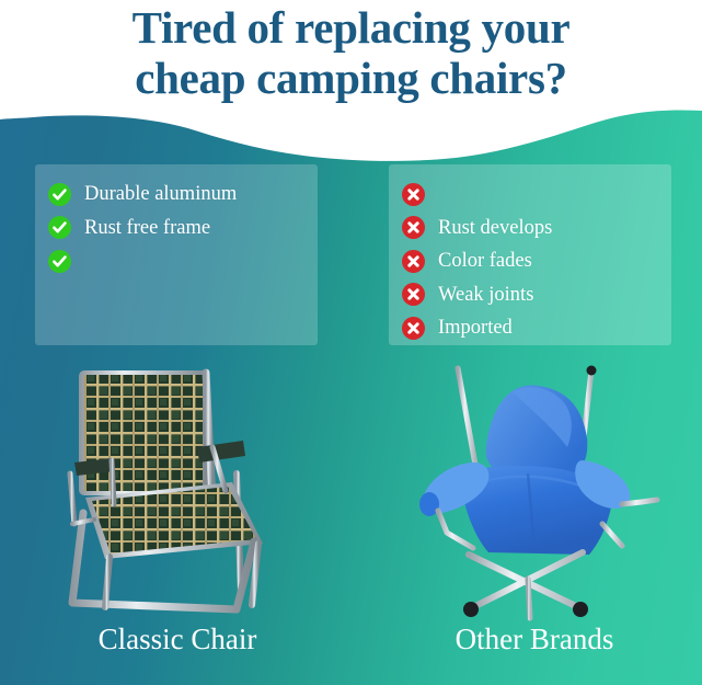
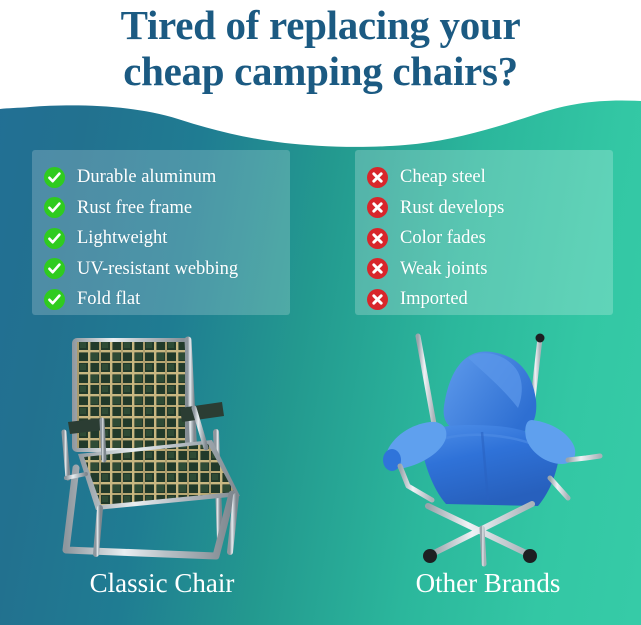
  Tired of replacing your
  cheap camping chairs?
  Durable aluminum
  Rust free frame
+ Lightweight
+ UV-resistant webbing
+ Fold flat
+ Cheap steel
  Rust develops
  Color fades
  Weak joints
  Imported
  Classic Chair
  Other Brands
